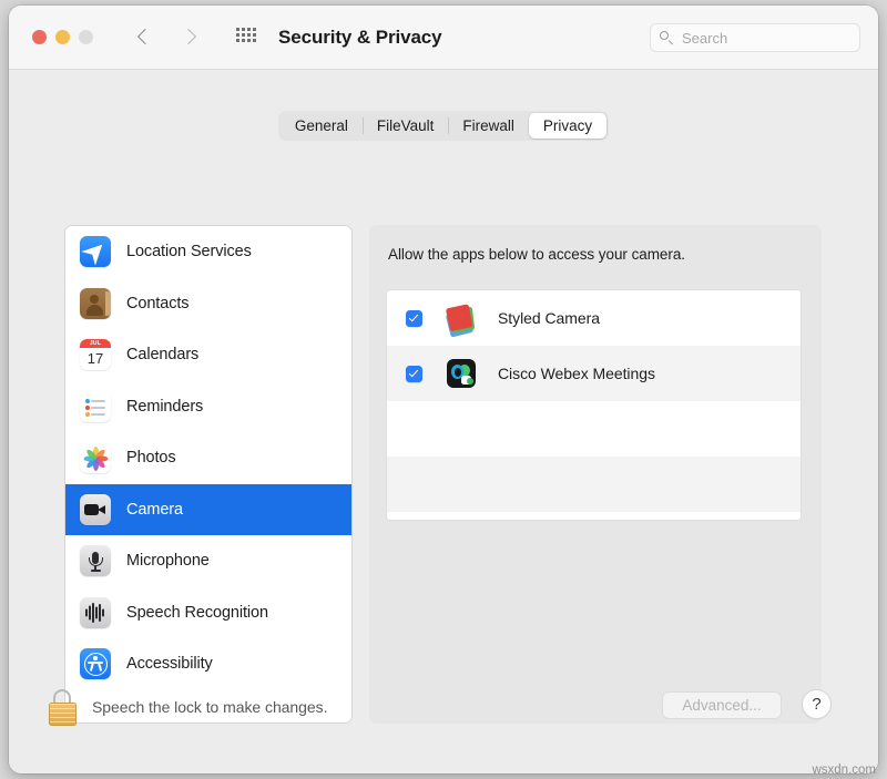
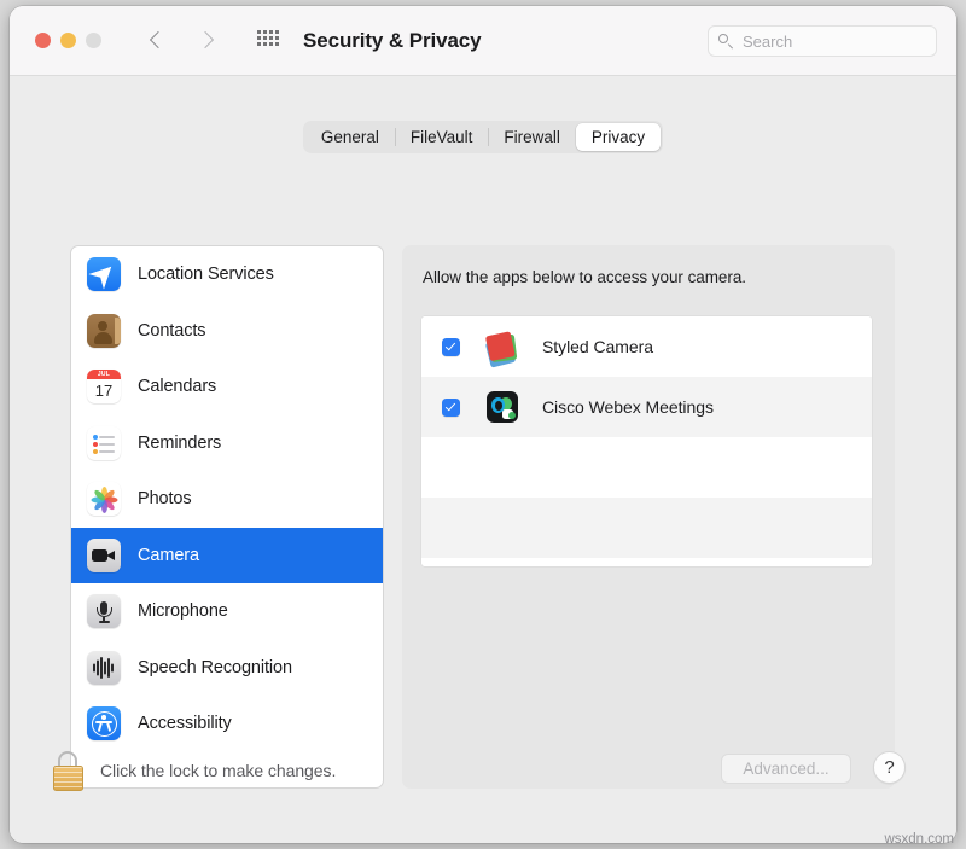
  Security & Privacy
  Search
  General
  FileVault
  Firewall
  Privacy
  Location Services
  Contacts
  17
  Calendars
  Reminders
  Photos
  Camera
  Microphone
  Speech Recognition
  Accessibility
  Allow the apps below to access your camera.
  Styled Camera
  Cisco Webex Meetings
- Speech the lock to make changes.
+ Click the lock to make changes.
  Advanced...
  ?
  wsxdn.com
